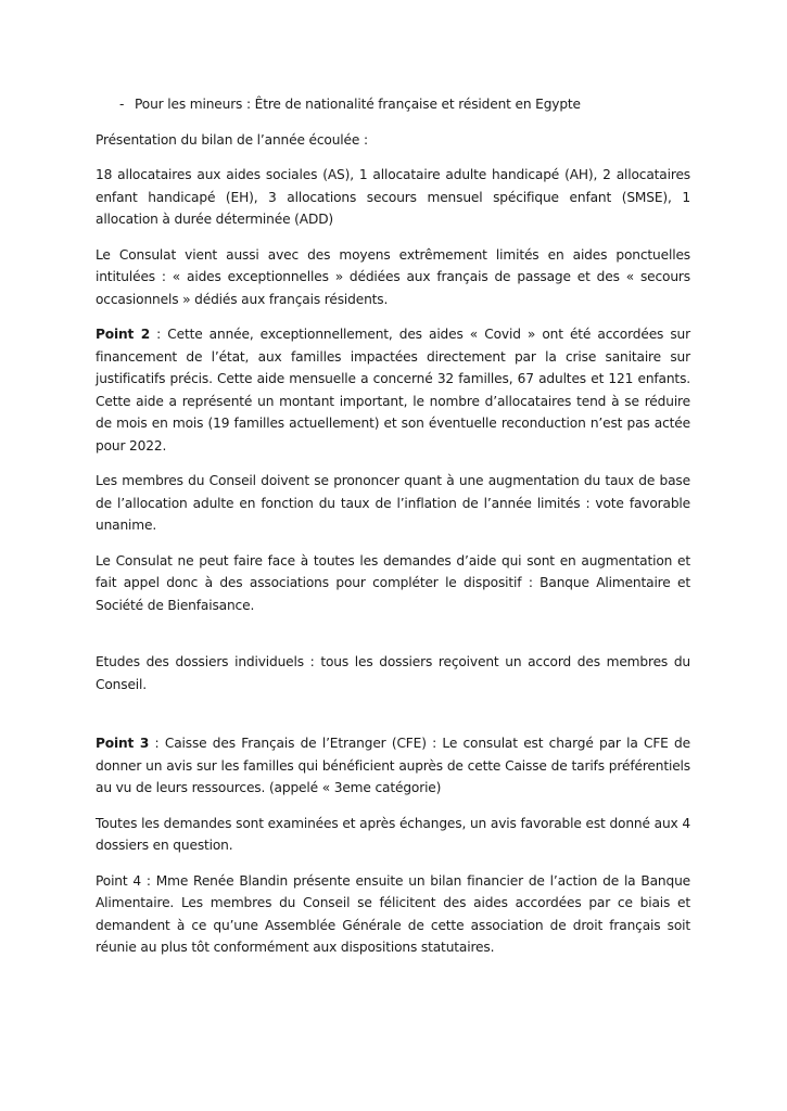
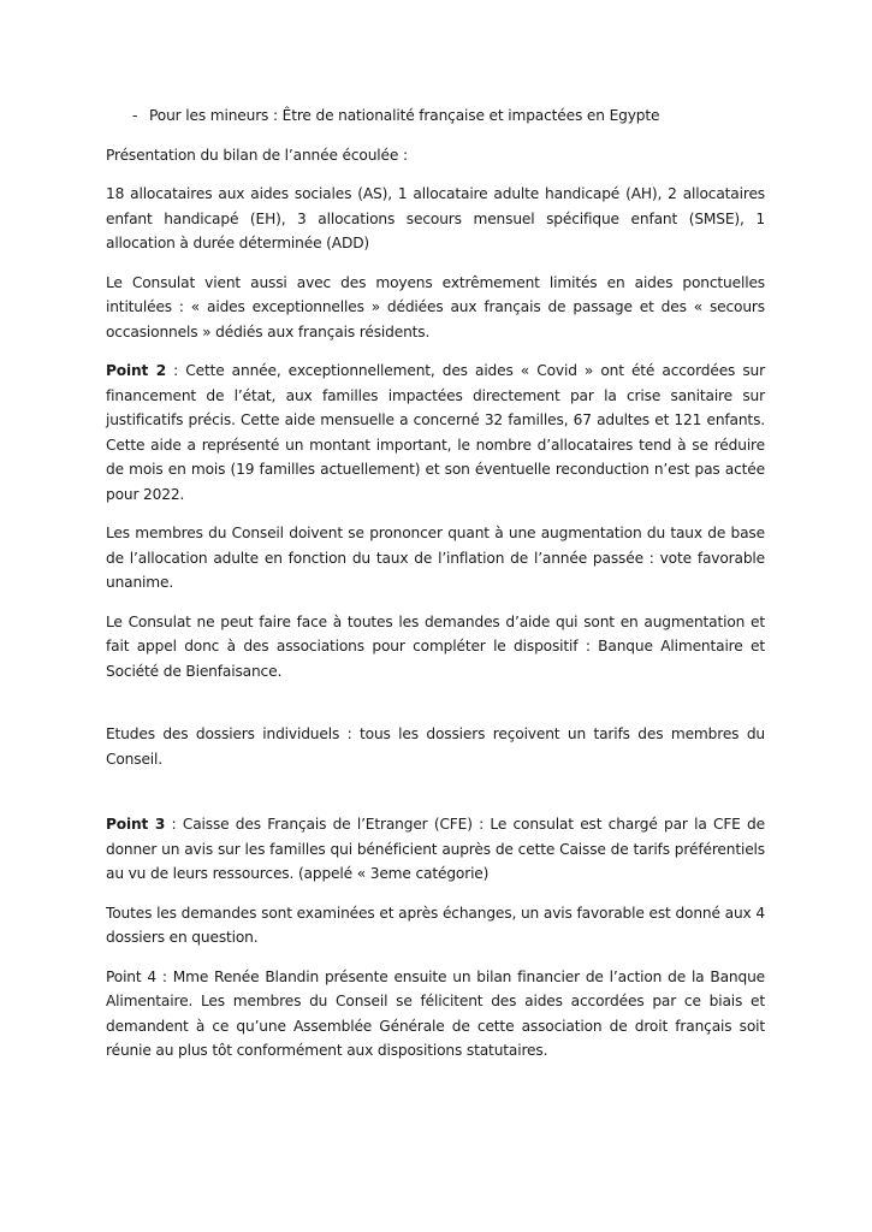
  -
- Pour les mineurs : Être de nationalité française et résident en Egypte
+ Pour les mineurs : Être de nationalité française et impactées en Egypte
  Présentation du bilan de l’année écoulée :
  18 allocataires aux aides sociales (AS), 1 allocataire adulte handicapé (AH), 2 allocataires enfant handicapé (EH), 3 allocations secours mensuel spécifique enfant (SMSE), 1 allocation à durée déterminée (ADD)
  Le Consulat vient aussi avec des moyens extrêmement limités en aides ponctuelles intitulées : « aides exceptionnelles » dédiées aux français de passage et des « secours occasionnels » dédiés aux français résidents.
  Point 2 : Cette année, exceptionnellement, des aides « Covid » ont été accordées sur financement de l’état, aux familles impactées directement par la crise sanitaire sur justificatifs précis. Cette aide mensuelle a concerné 32 familles, 67 adultes et 121 enfants. Cette aide a représenté un montant important, le nombre d’allocataires tend à se réduire de mois en mois (19 familles actuellement) et son éventuelle reconduction n’est pas actée pour 2022.
- Les membres du Conseil doivent se prononcer quant à une augmentation du taux de base de l’allocation adulte en fonction du taux de l’inflation de l’année limités : vote favorable unanime.
+ Les membres du Conseil doivent se prononcer quant à une augmentation du taux de base de l’allocation adulte en fonction du taux de l’inflation de l’année passée : vote favorable unanime.
  Le Consulat ne peut faire face à toutes les demandes d’aide qui sont en augmentation et fait appel donc à des associations pour compléter le dispositif : Banque Alimentaire et Société de Bienfaisance.
- Etudes des dossiers individuels : tous les dossiers reçoivent un accord des membres du Conseil.
+ Etudes des dossiers individuels : tous les dossiers reçoivent un tarifs des membres du Conseil.
  Point 3 : Caisse des Français de l’Etranger (CFE) : Le consulat est chargé par la CFE de donner un avis sur les familles qui bénéficient auprès de cette Caisse de tarifs préférentiels au vu de leurs ressources. (appelé « 3eme catégorie)
  Toutes les demandes sont examinées et après échanges, un avis favorable est donné aux 4 dossiers en question.
  Point 4 : Mme Renée Blandin présente ensuite un bilan financier de l’action de la Banque Alimentaire. Les membres du Conseil se félicitent des aides accordées par ce biais et demandent à ce qu’une Assemblée Générale de cette association de droit français soit réunie au plus tôt conformément aux dispositions statutaires.
